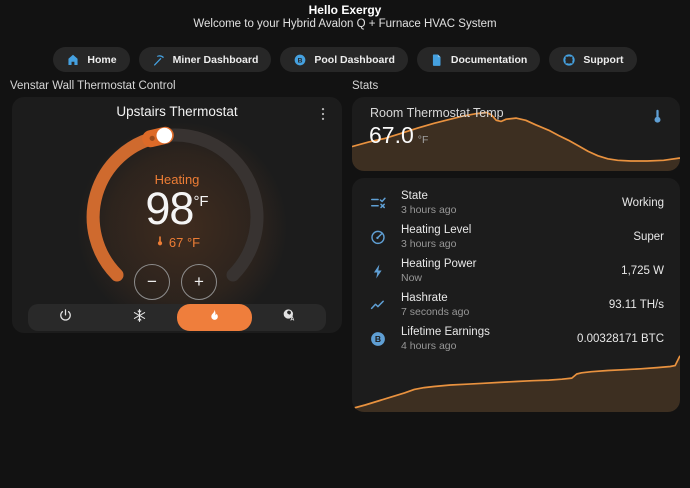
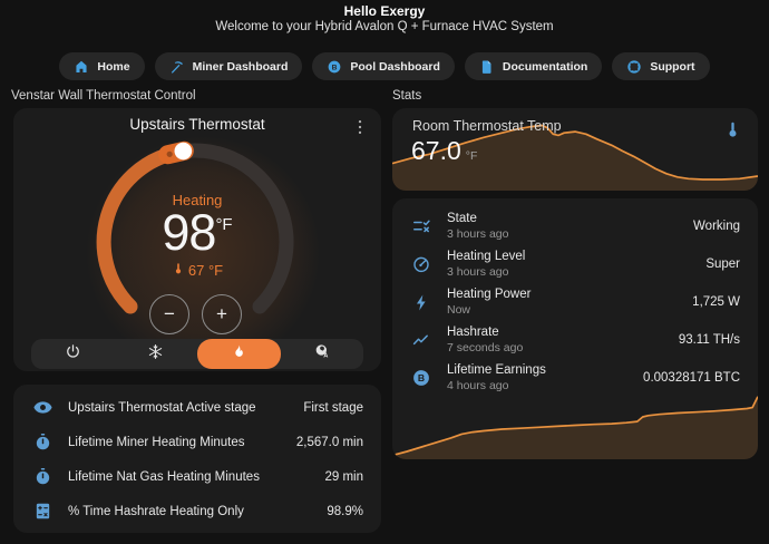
  Hello Exergy
  Welcome to your Hybrid Avalon Q + Furnace HVAC System
  Home
  Miner Dashboard
  Pool Dashboard
  Documentation
  Support
  Venstar Wall Thermostat Control
  Stats
  Upstairs Thermostat
  Heating
  98°F
  67 °F
  −
  +
+ Upstairs Thermostat Active stage
+ First stage
+ Lifetime Miner Heating Minutes
+ 2,567.0 min
+ Lifetime Nat Gas Heating Minutes
+ 29 min
+ % Time Hashrate Heating Only
+ 98.9%
  Room Thermostat Temp
  67.0
  °F
  State
  3 hours ago
  Working
  Heating Level
  3 hours ago
  Super
  Heating Power
  Now
  1,725 W
  Hashrate
  7 seconds ago
  93.11 TH/s
  B
  Lifetime Earnings
  4 hours ago
  0.00328171 BTC
